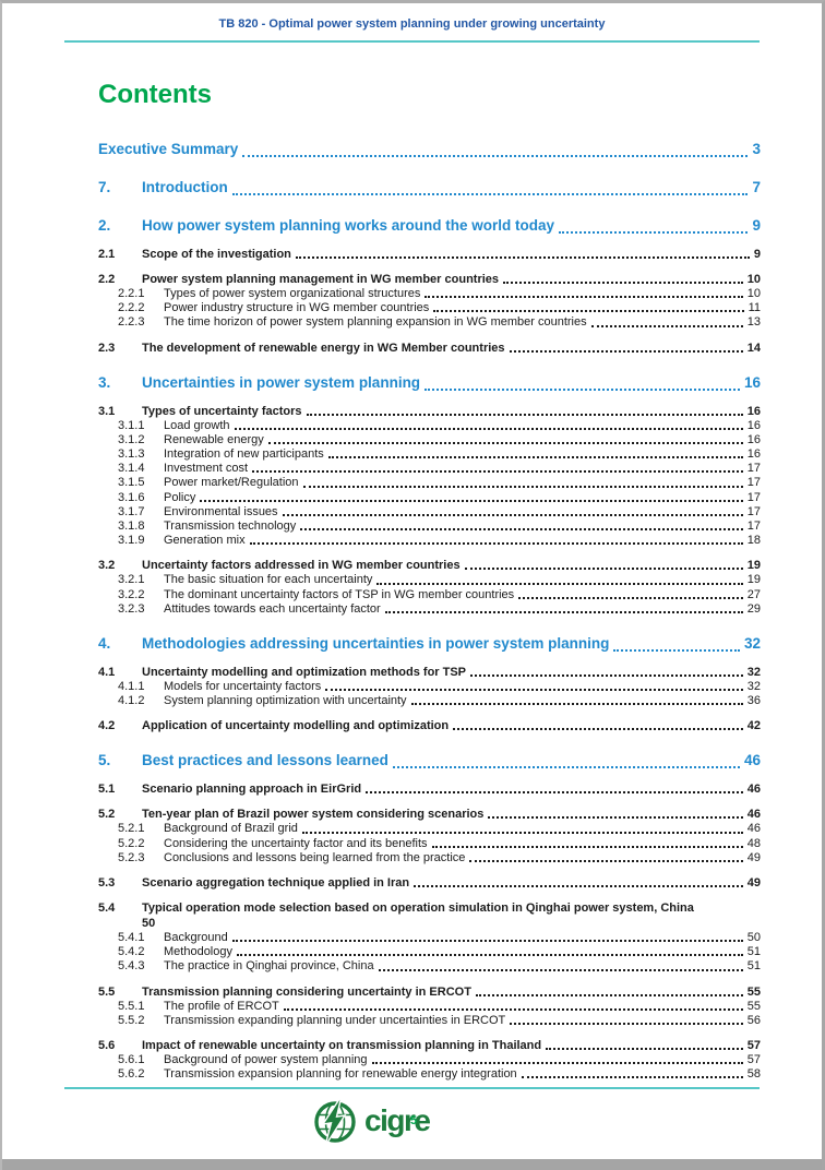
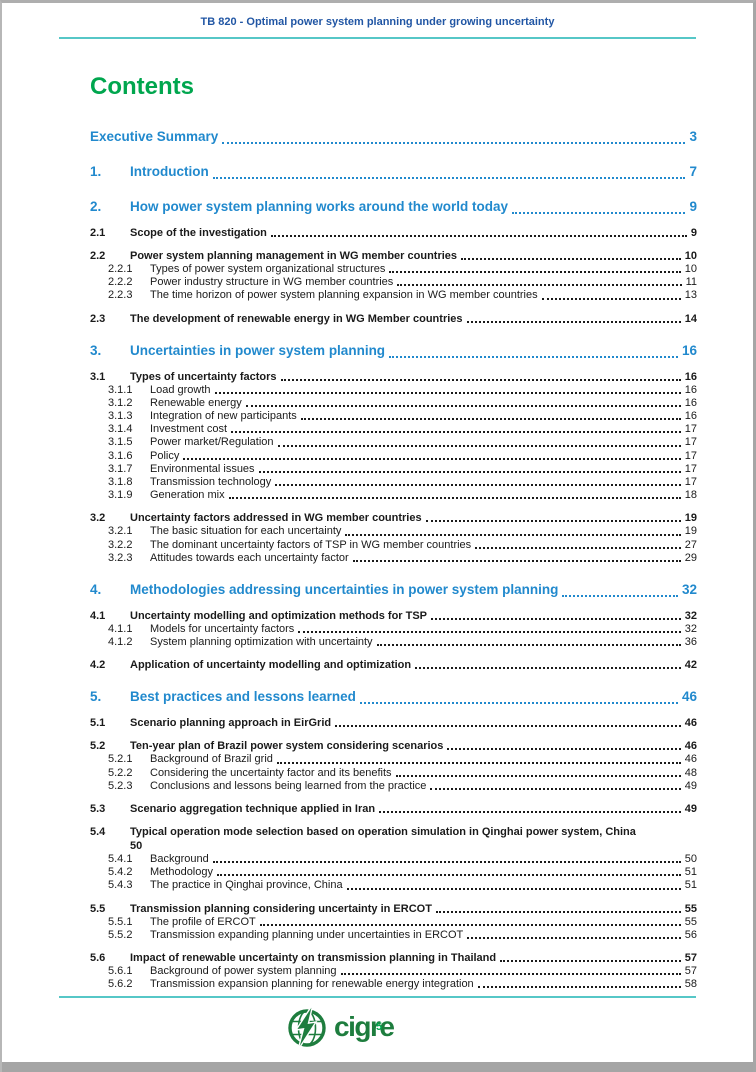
  TB 820 - Optimal power system planning under growing uncertainty
  Contents
  Executive Summary
  3
- 7.
+ 1.
  Introduction
  7
  2.
  How power system planning works around the world today
  9
  2.1
  Scope of the investigation
  9
  2.2
  Power system planning management in WG member countries
  10
  2.2.1
  Types of power system organizational structures
  10
  2.2.2
  Power industry structure in WG member countries
  11
  2.2.3
  The time horizon of power system planning expansion in WG member countries
  13
  2.3
  The development of renewable energy in WG Member countries
  14
  3.
  Uncertainties in power system planning
  16
  3.1
  Types of uncertainty factors
  16
  3.1.1
  Load growth
  16
  3.1.2
  Renewable energy
  16
  3.1.3
  Integration of new participants
  16
  3.1.4
  Investment cost
  17
  3.1.5
  Power market/Regulation
  17
  3.1.6
  Policy
  17
  3.1.7
  Environmental issues
  17
  3.1.8
  Transmission technology
  17
  3.1.9
  Generation mix
  18
  3.2
  Uncertainty factors addressed in WG member countries
  19
  3.2.1
  The basic situation for each uncertainty
  19
  3.2.2
  The dominant uncertainty factors of TSP in WG member countries
  27
  3.2.3
  Attitudes towards each uncertainty factor
  29
  4.
  Methodologies addressing uncertainties in power system planning
  32
  4.1
  Uncertainty modelling and optimization methods for TSP
  32
  4.1.1
  Models for uncertainty factors
  32
  4.1.2
  System planning optimization with uncertainty
  36
  4.2
  Application of uncertainty modelling and optimization
  42
  5.
  Best practices and lessons learned
  46
  5.1
  Scenario planning approach in EirGrid
  46
  5.2
  Ten-year plan of Brazil power system considering scenarios
  46
  5.2.1
  Background of Brazil grid
  46
  5.2.2
  Considering the uncertainty factor and its benefits
  48
  5.2.3
  Conclusions and lessons being learned from the practice
  49
  5.3
  Scenario aggregation technique applied in Iran
  49
  5.4
  Typical operation mode selection based on operation simulation in Qinghai power system, China
  50
  5.4.1
  Background
  50
  5.4.2
  Methodology
  51
  5.4.3
  The practice in Qinghai province, China
  51
  5.5
  Transmission planning considering uncertainty in ERCOT
  55
  5.5.1
  The profile of ERCOT
  55
  5.5.2
  Transmission expanding planning under uncertainties in ERCOT
  56
  5.6
  Impact of renewable uncertainty on transmission planning in Thailand
  57
  5.6.1
  Background of power system planning
  57
  5.6.2
  Transmission expansion planning for renewable energy integration
  58
  cigre
  5
